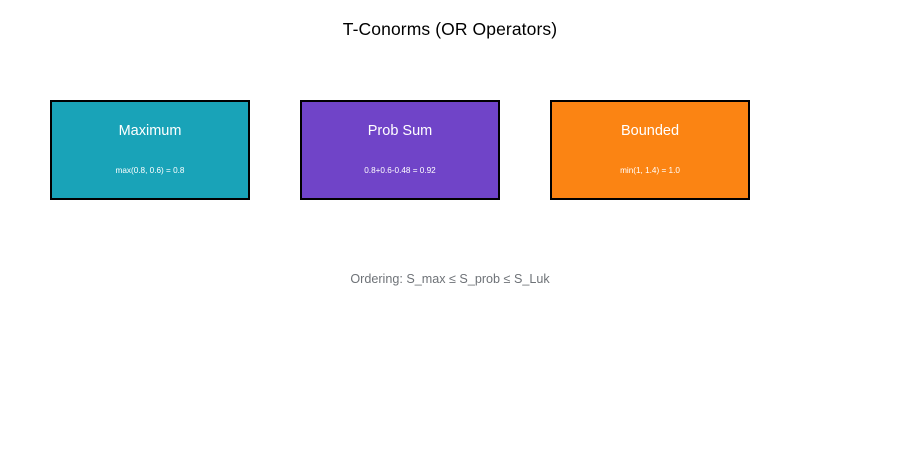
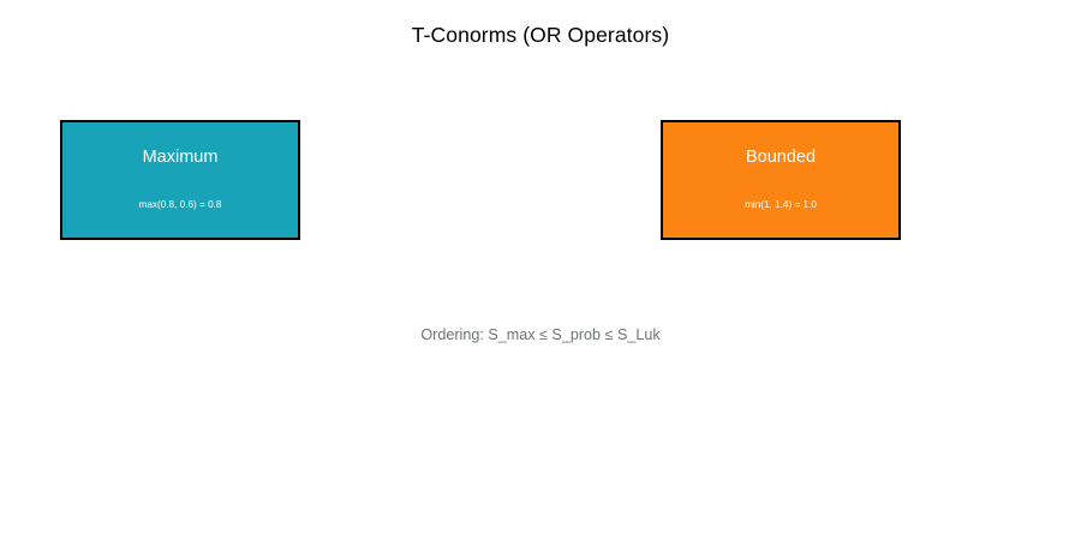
  T-Conorms (OR Operators)
  Maximum
  max(0.8, 0.6) = 0.8
- Prob Sum
- 0.8+0.6-0.48 = 0.92
  Bounded
  min(1, 1.4) = 1.0
  Ordering: S_max ≤ S_prob ≤ S_Luk
